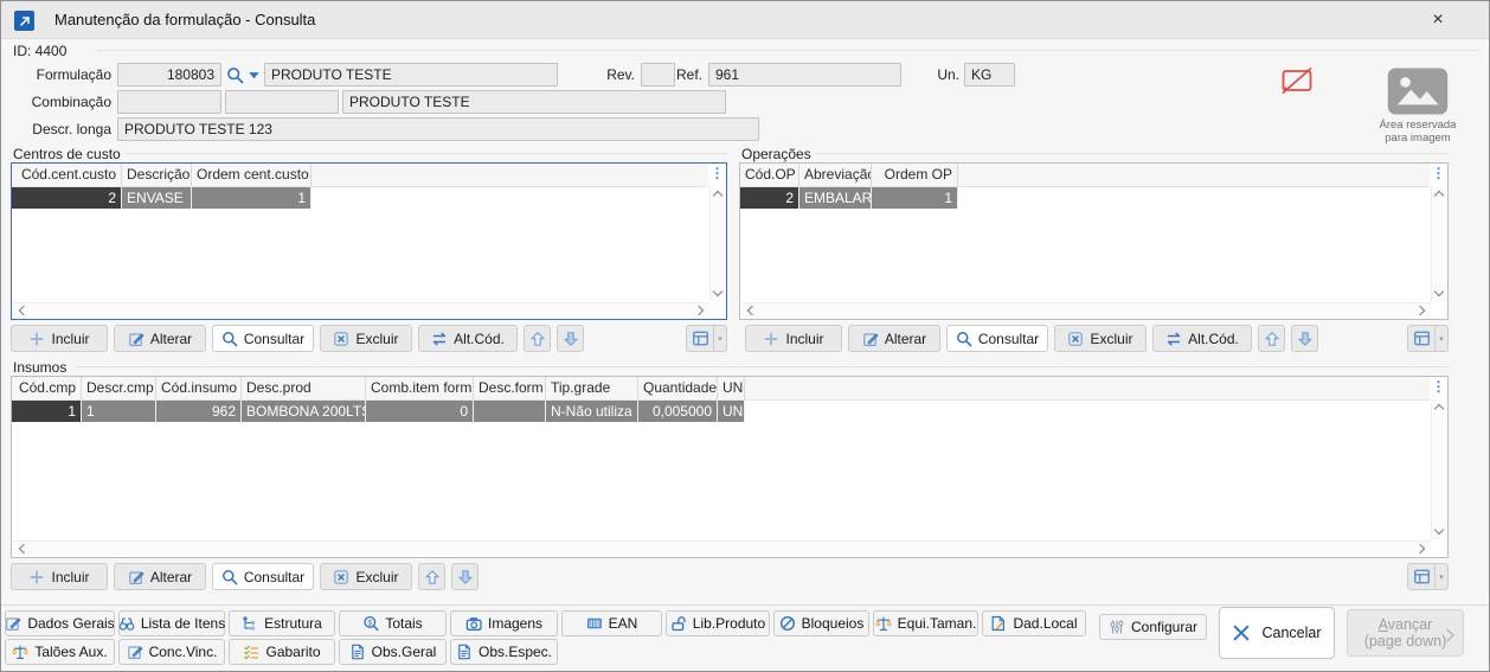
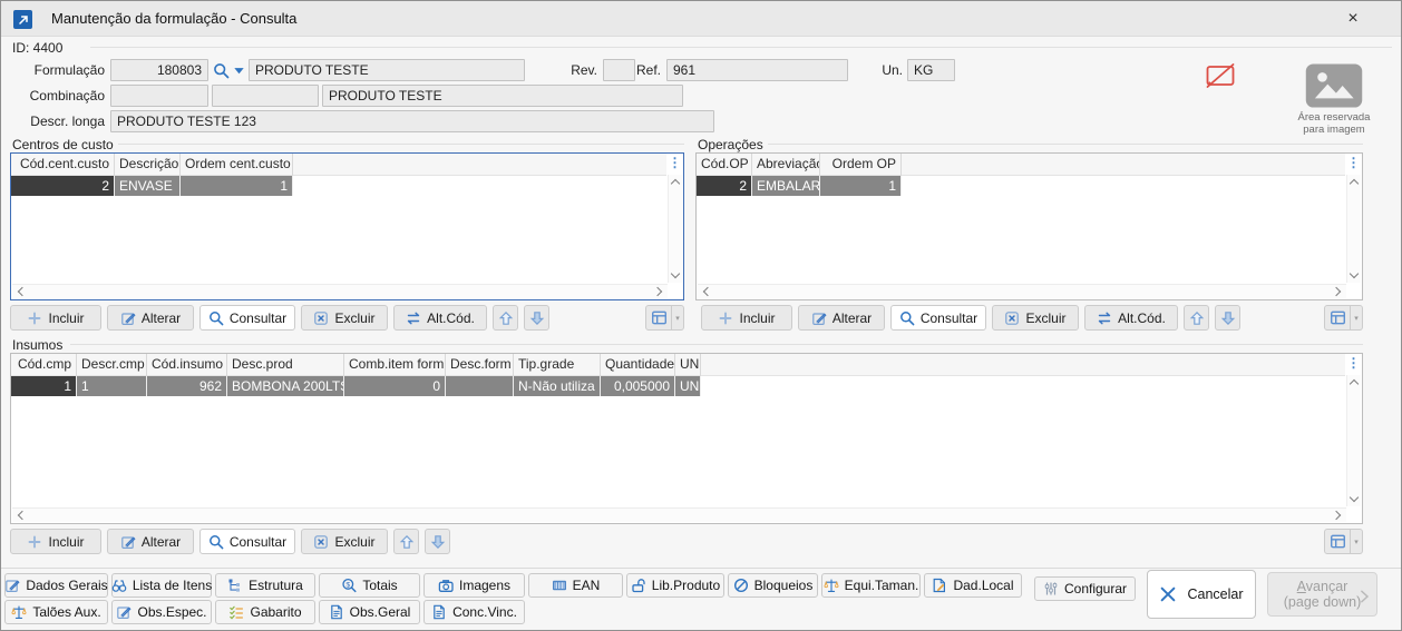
  Manutenção da formulação - Consulta
  ×
  ID: 4400
  Formulação
  180803
  PRODUTO TESTE
  Rev.
  Ref.
  961
  Un.
  KG
  Combinação
  PRODUTO TESTE
  Descr. longa
  PRODUTO TESTE 123
  Área reservada
  para imagem
  Centros de custo
  Cód.cent.custo
  Descrição
  Ordem cent.custo
  2
  ENVASE
  1
  ⋮
  Incluir
  Alterar
  Consultar
  Excluir
  Alt.Cód.
  Operações
  Cód.OP
  Abreviação
  Ordem OP
  2
  EMBALAR
  1
  ⋮
  Incluir
  Alterar
  Consultar
  Excluir
  Alt.Cód.
  Insumos
  Cód.cmp
  Descr.cmp
  Cód.insumo
  Desc.prod
  Comb.item form
  Desc.form
  Tip.grade
  Quantidade
  UN
  1
  1
  962
  BOMBONA 200LT
  0
  N-Não utiliza
  0,005000
  UN
  ⋮
  Incluir
  Alterar
  Consultar
  Excluir
  Dados Gerais
  Lista de Itens
  Estrutura
  Totais
  Imagens
  EAN
  Lib.Produto
  Bloqueios
  Equi.Taman.
  Dad.Local
  Talões Aux.
- Conc.Vinc.
+ Obs.Espec.
  Gabarito
  Obs.Geral
- Obs.Espec.
+ Conc.Vinc.
  Configurar
  Cancelar
  Avançar
  (page down)
